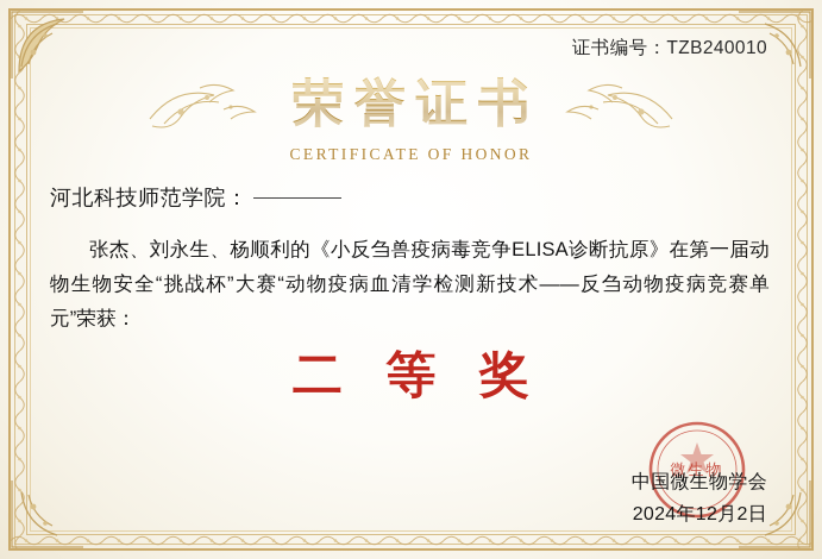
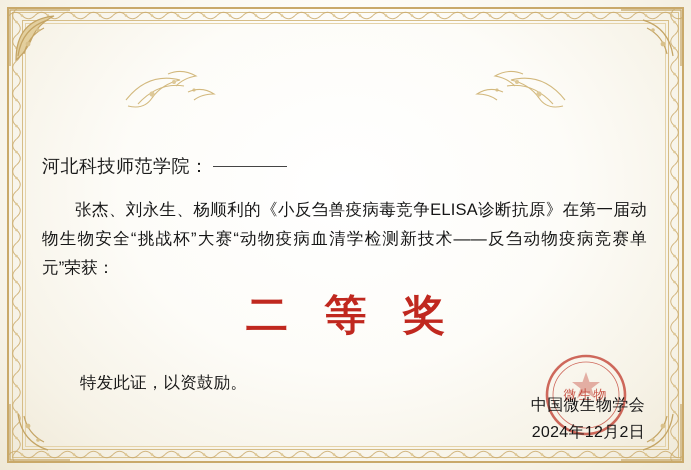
- 证书编号：TZB240010
- 荣誉证书
- CERTIFICATE OF HONOR
  河北科技师范学院：
  张杰、刘永生、杨顺利的《小反刍兽疫病毒竞争ELISA诊断抗原》在第一届动物生物安全“挑战杯”大赛“动物疫病血清学检测新技术——反刍动物疫病竞赛单元”荣获：
  二 等 奖
+ 特发此证，以资鼓励。
  微生物
  中国微生物学会
  2024年12月2日
